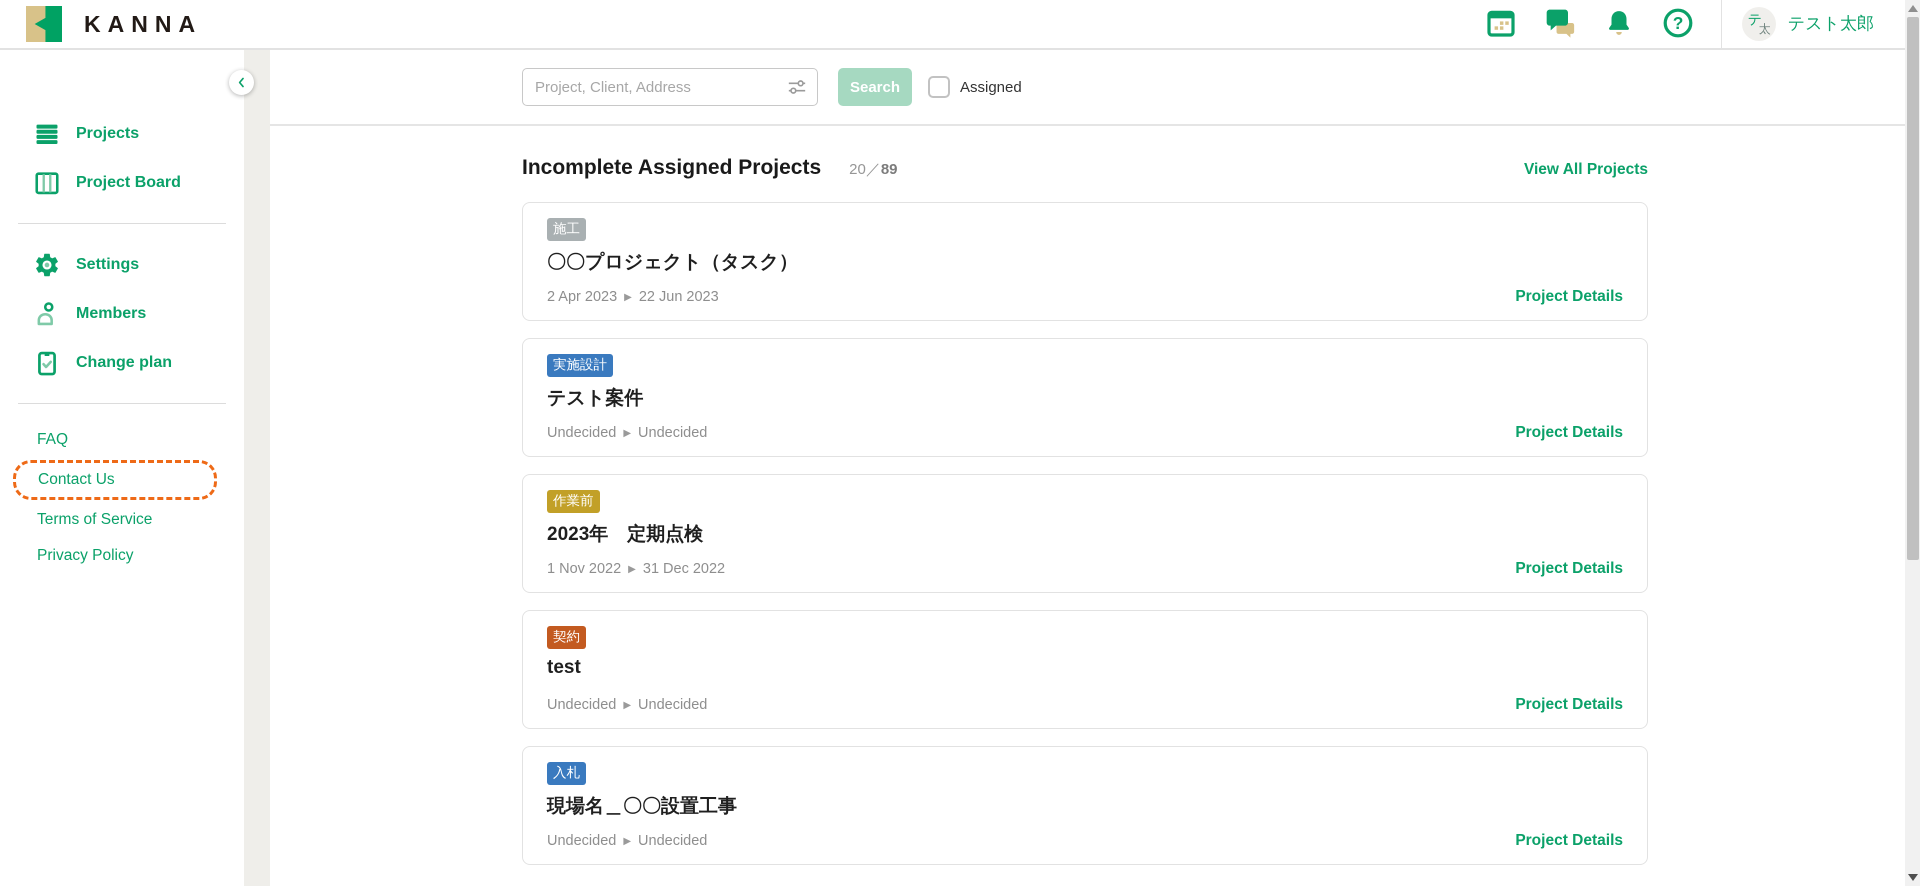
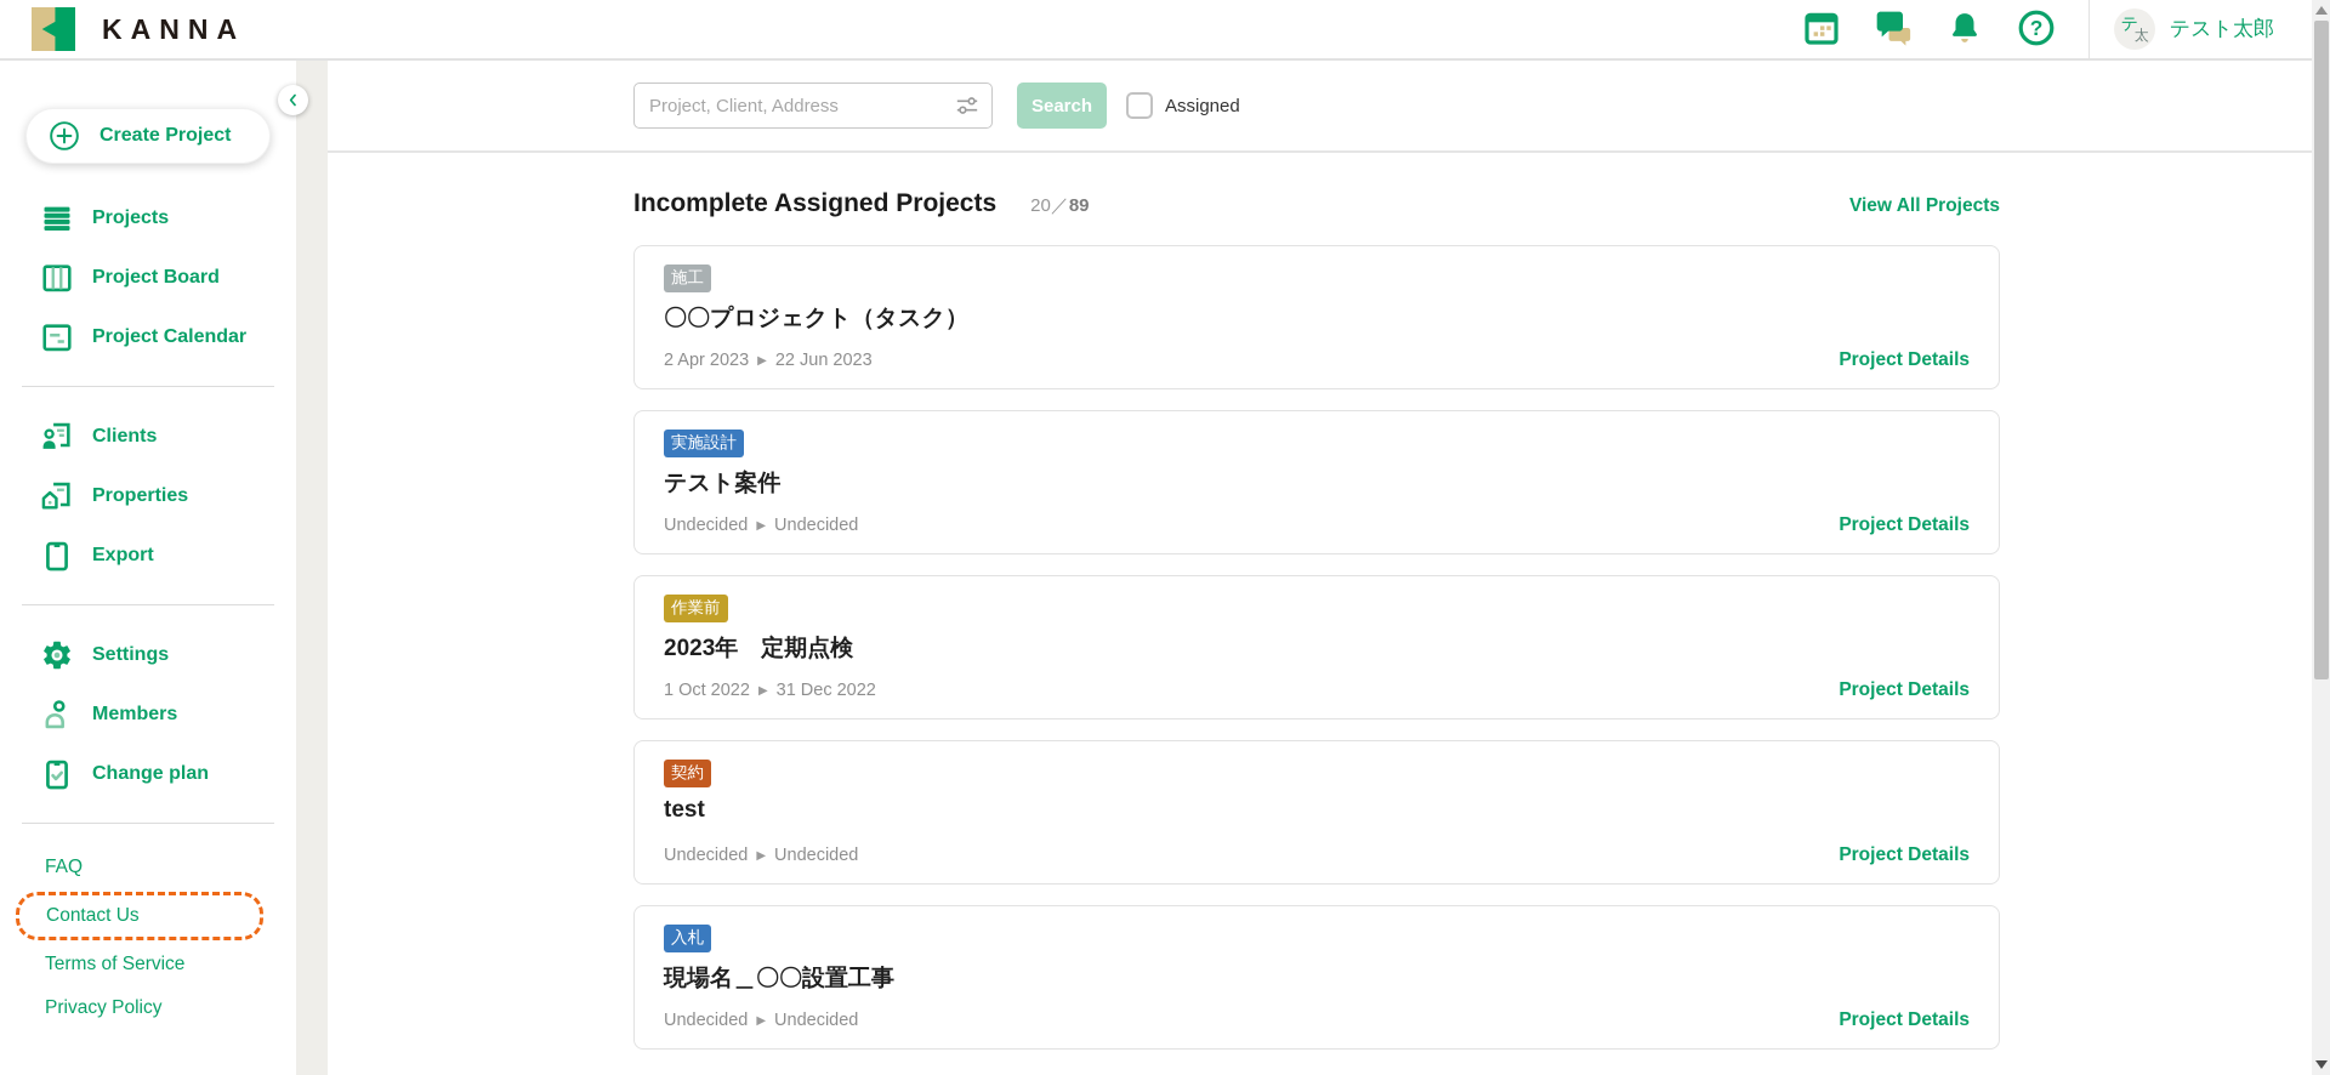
  KANNA
  ?
  テ
  太
  テスト太郎
+ Create Project
  Projects
  Project Board
+ Project Calendar
+ Clients
+ Properties
+ Export
  Settings
  Members
  Change plan
  FAQ
  Contact Us
  Terms of Service
  Privacy Policy
  Project, Client, Address
  Search
  Assigned
  Incomplete Assigned Projects
  20／89
  View All Projects
  施工
  〇〇プロジェクト（タスク）
  2 Apr 2023
  ▶
  22 Jun 2023
  Project Details
  実施設計
  テスト案件
  Undecided
  ▶
  Undecided
  Project Details
  作業前
  2023年 定期点検
- 1 Nov 2022
+ 1 Oct 2022
  ▶
  31 Dec 2022
  Project Details
  契約
  test
  Undecided
  ▶
  Undecided
  Project Details
  入札
  現場名＿〇〇設置工事
  Undecided
  ▶
  Undecided
  Project Details
